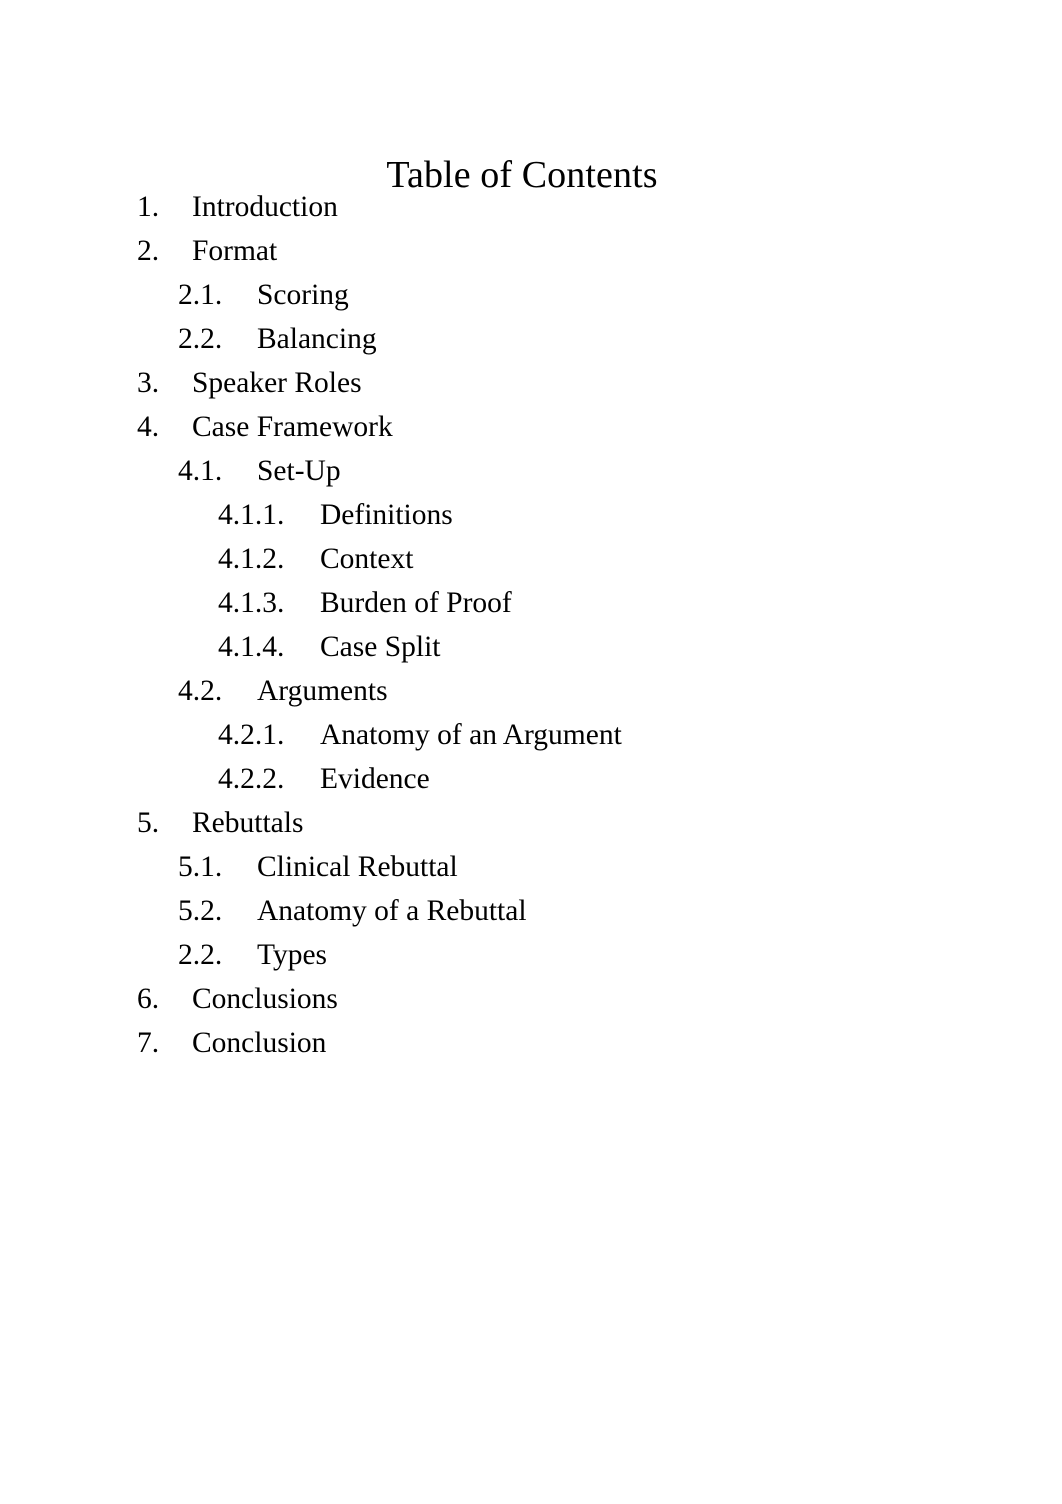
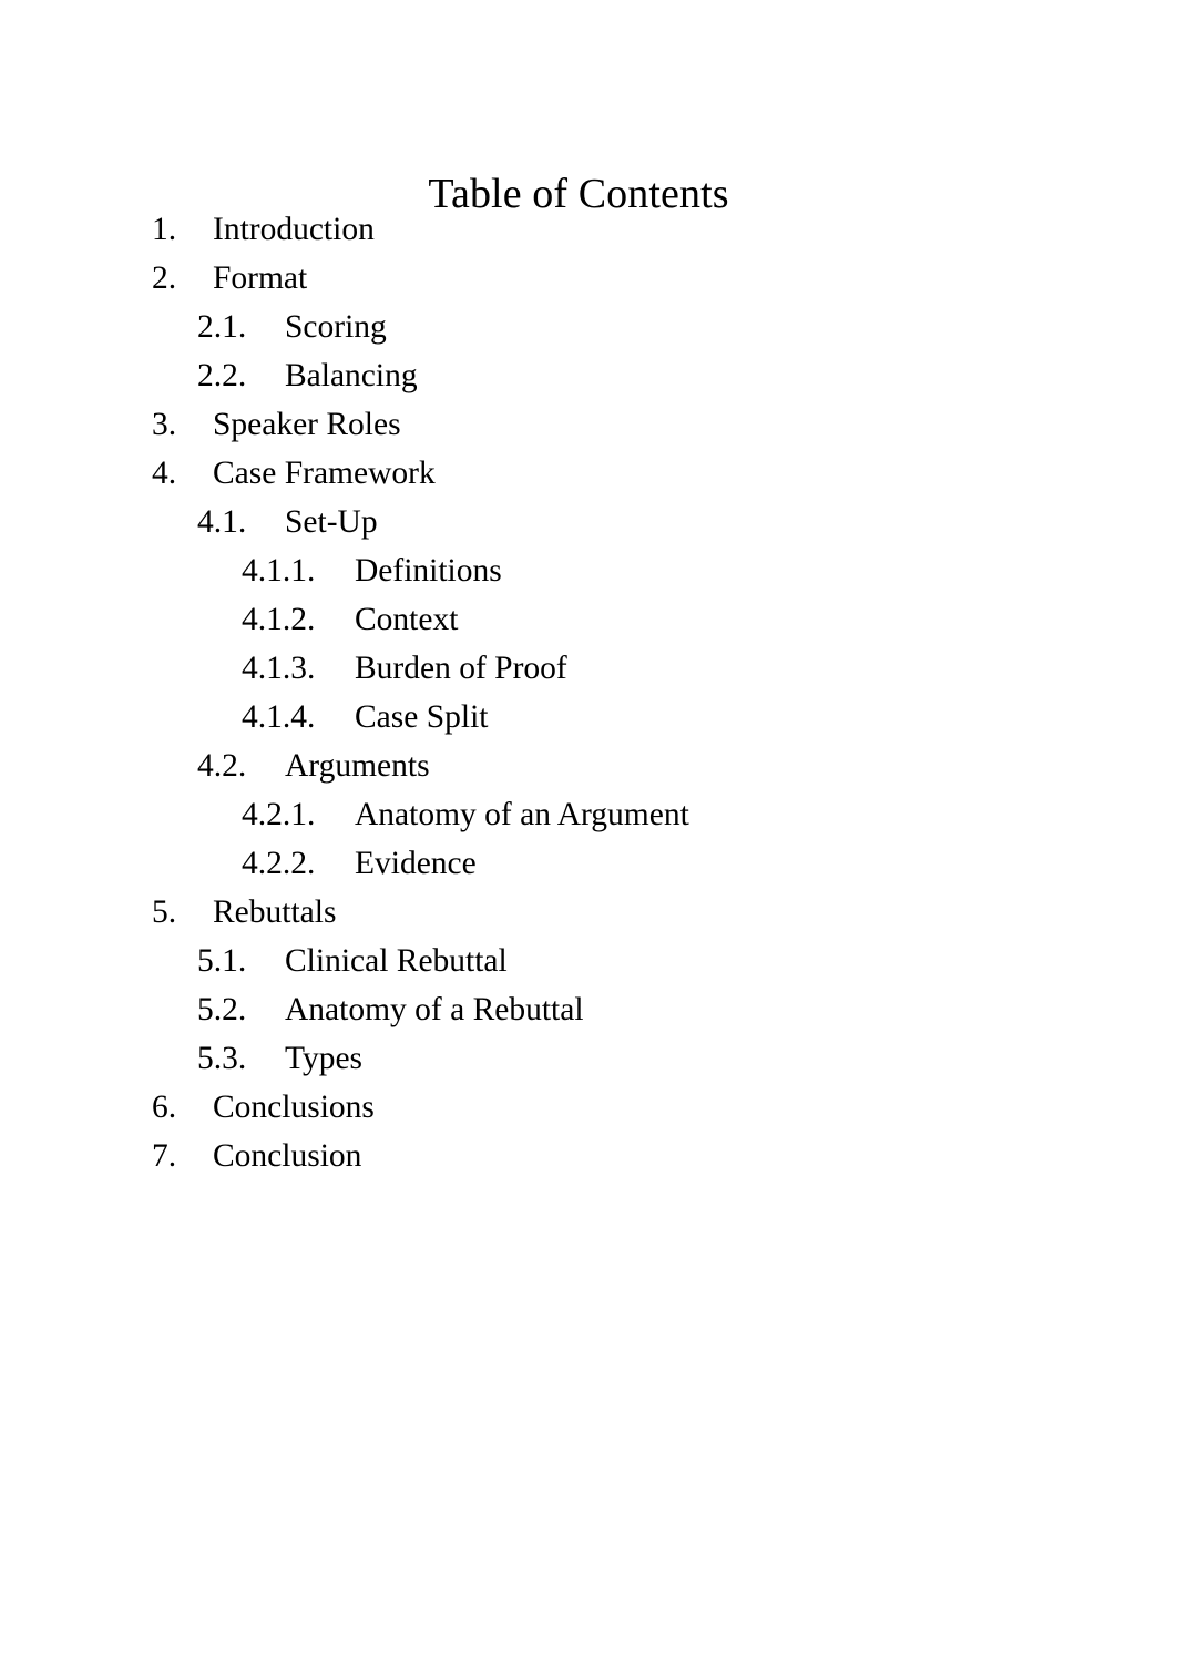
  Table of Contents
  1. Introduction
  2. Format
  2.1. Scoring
  2.2. Balancing
  3. Speaker Roles
  4. Case Framework
  4.1. Set-Up
  4.1.1. Definitions
  4.1.2. Context
  4.1.3. Burden of Proof
  4.1.4. Case Split
  4.2. Arguments
  4.2.1. Anatomy of an Argument
  4.2.2. Evidence
  5. Rebuttals
  5.1. Clinical Rebuttal
  5.2. Anatomy of a Rebuttal
- 2.2. Types
+ 5.3. Types
  6. Conclusions
  7. Conclusion
